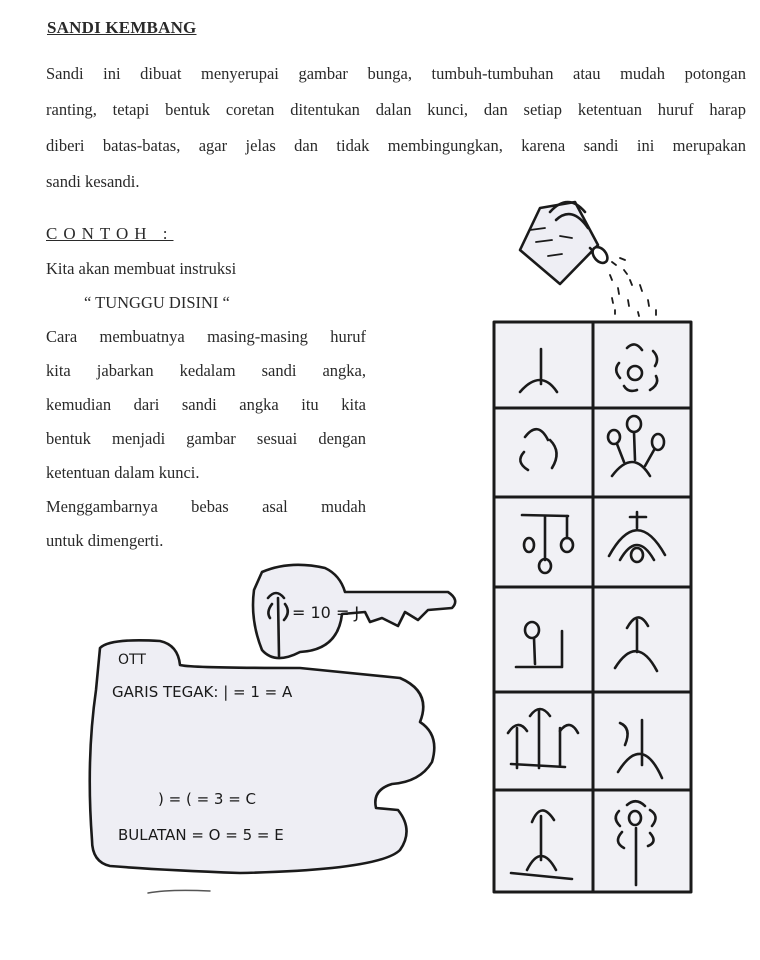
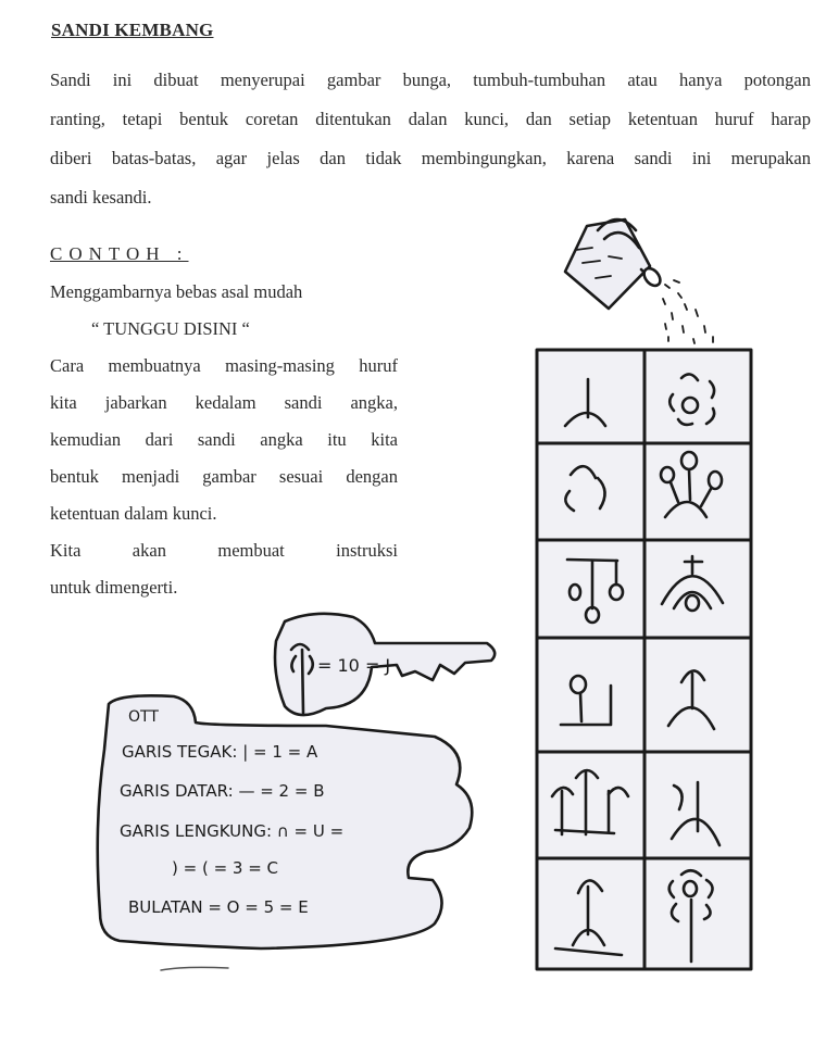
  SANDI KEMBANG
- Sandi ini dibuat menyerupai gambar bunga, tumbuh-tumbuhan atau mudah potongan
+ Sandi ini dibuat menyerupai gambar bunga, tumbuh-tumbuhan atau hanya potongan
  ranting, tetapi bentuk coretan ditentukan dalan kunci, dan setiap ketentuan huruf harap
  diberi batas-batas, agar jelas dan tidak membingungkan, karena sandi ini merupakan
  sandi kesandi.
  CONTOH :
- Kita akan membuat instruksi
+ Menggambarnya bebas asal mudah
  “ TUNGGU DISINI “
  Cara membuatnya masing-masing huruf
  kita jabarkan kedalam sandi angka,
  kemudian dari sandi angka itu kita
  bentuk menjadi gambar sesuai dengan
  ketentuan dalam kunci.
- Menggambarnya bebas asal mudah
+ Kita akan membuat instruksi
  untuk dimengerti.
  = 10 = J
  OTT
  GARIS TEGAK: | = 1 = A
+ GARIS DATAR: — = 2 = B
+ GARIS LENGKUNG: ∩ = U =
  ) = ( = 3 = C
  BULATAN = O = 5 = E
